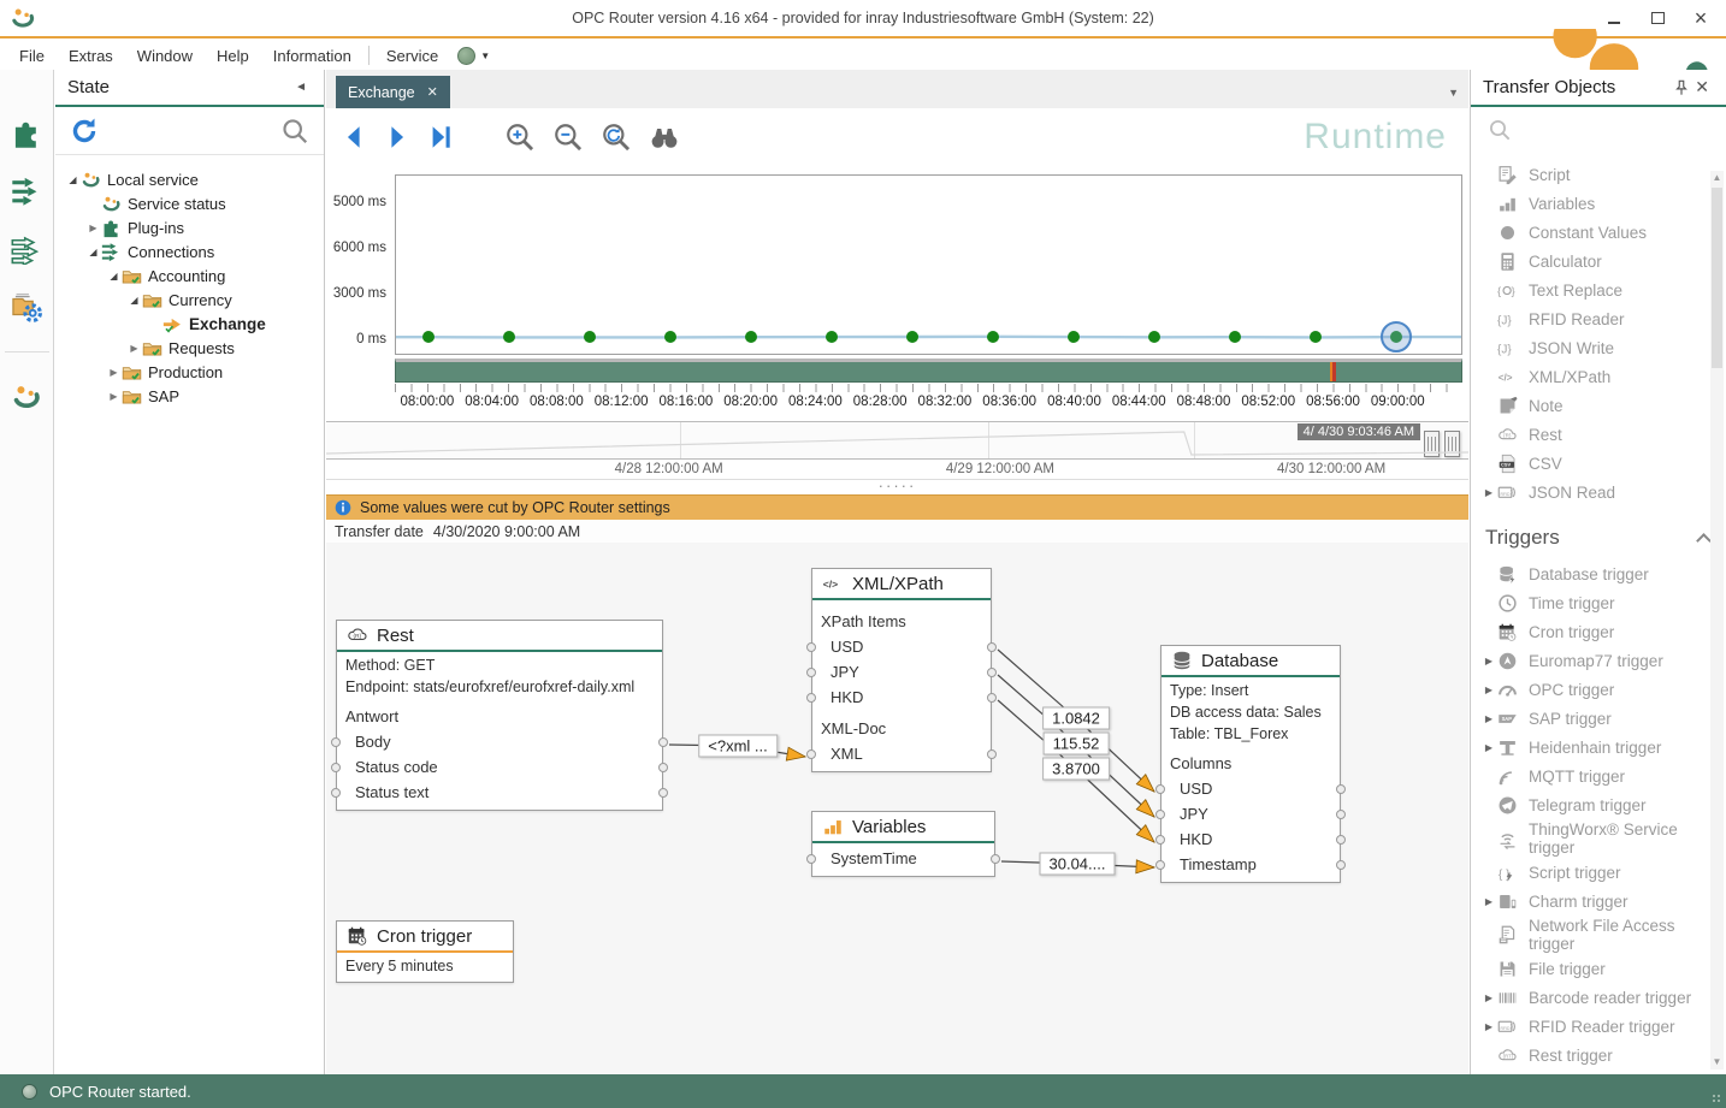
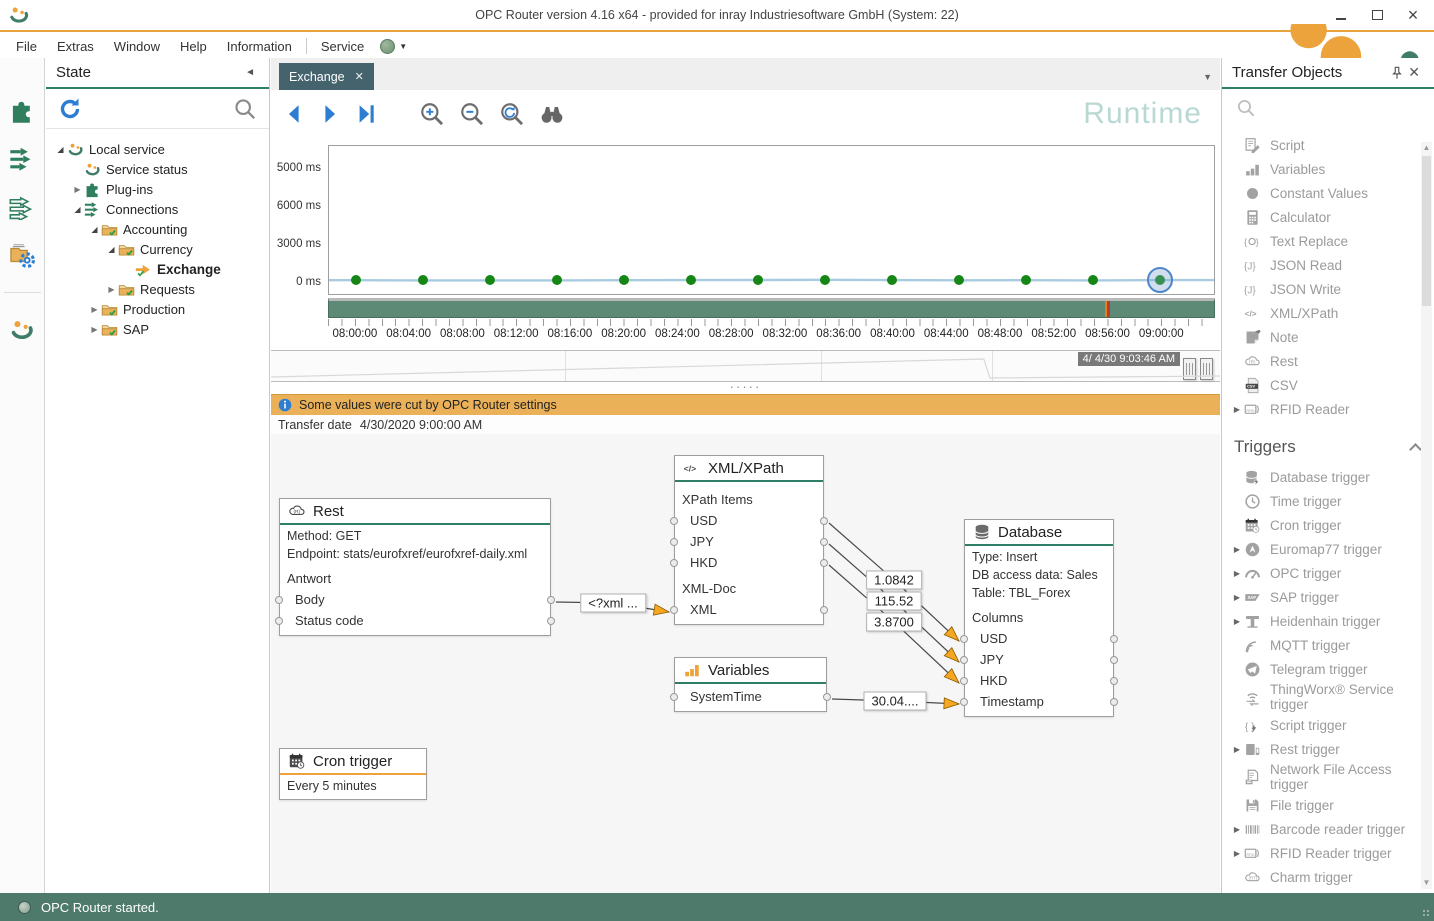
  OPC Router version 4.16 x64 - provided for inray Industriesoftware GmbH (System: 22)
  ×
  File
  Extras
  Window
  Help
  Information
  Service
  ▼
  State
  ◄
  ◢
  Local service
  Service status
  ▶
  Plug-ins
  ◢
  Connections
  ◢
  Accounting
  ◢
  Currency
  Exchange
  ▶
  Requests
  ▶
  Production
  ▶
  SAP
  Exchange
  ✕
  ▼
  Runtime
  5000 ms
  6000 ms
  3000 ms
  0 ms
  08:00:00
  08:04:00
  08:08:00
  08:12:00
  08:16:00
  08:20:00
  08:24:00
  08:28:00
  08:32:00
  08:36:00
  08:40:00
  08:44:00
  08:48:00
  08:52:00
  08:56:00
  09:00:00
  4/ 4/30 9:03:46 AM
- 4/28 12:00:00 AM
- 4/29 12:00:00 AM
- 4/30 12:00:00 AM
  ·····
  Some values were cut by OPC Router settings
  Transfer date
  4/30/2020 9:00:00 AM
  Rest
  Method: GET
  Endpoint: stats/eurofxref/eurofxref-daily.xml
  Antwort
  Body
  Status code
- Status text
  </>
  XML/XPath
  XPath Items
  USD
  JPY
  HKD
  XML-Doc
  XML
  Database
  Type: Insert
  DB access data: Sales
  Table: TBL_Forex
  Columns
  USD
  JPY
  HKD
  Timestamp
  Variables
  SystemTime
  Cron trigger
  Every 5 minutes
  <?xml ...
  1.0842
  115.52
  3.8700
  30.04....
  Transfer Objects
  ✕
  Script
  Variables
  Constant Values
  Calculator
  {
  }
  Text Replace
  {J}
- RFID Reader
+ JSON Read
  {J}
  JSON Write
  </>
  XML/XPath
  Note
  Rest
  CSV
  ▶
- JSON Read
+ RFID Reader
  Triggers
  Database trigger
  Time trigger
  Cron trigger
  ▶
  Euromap77 trigger
  ▶
  OPC trigger
  ▶
  SAP trigger
  ▶
  Heidenhain trigger
  MQTT trigger
  Telegram trigger
  ThingWorx® Service trigger
  Script trigger
  ▶
- Charm trigger
+ Rest trigger
  Network File Access trigger
  File trigger
  ▶
  Barcode reader trigger
  ▶
  RFID Reader trigger
- Rest trigger
+ Charm trigger
  ▲
  ▼
  OPC Router started.
